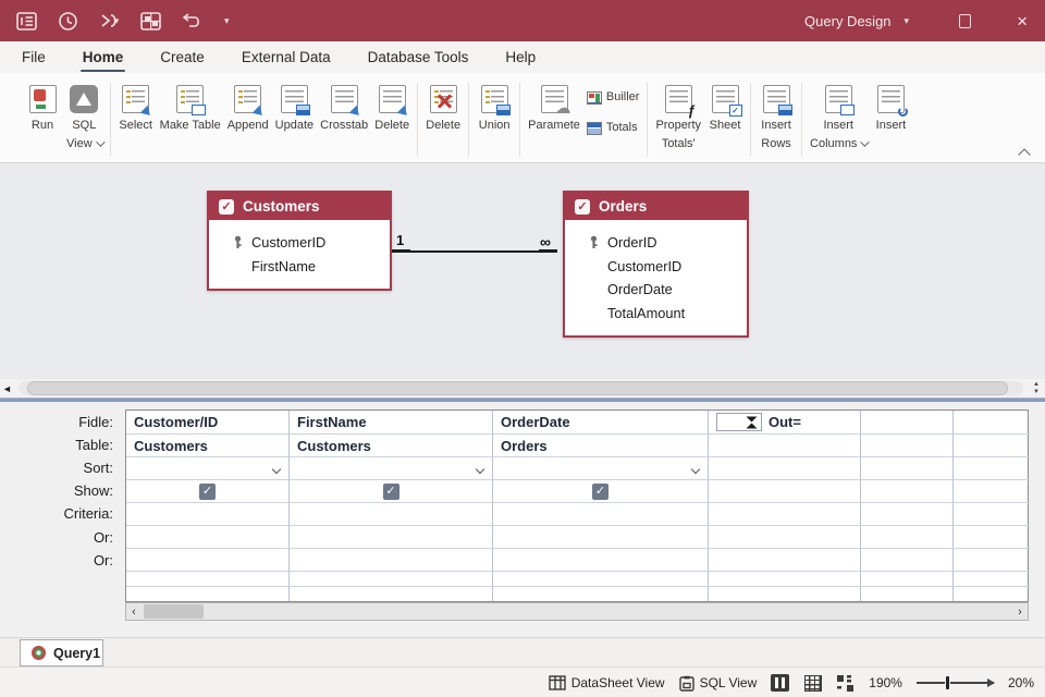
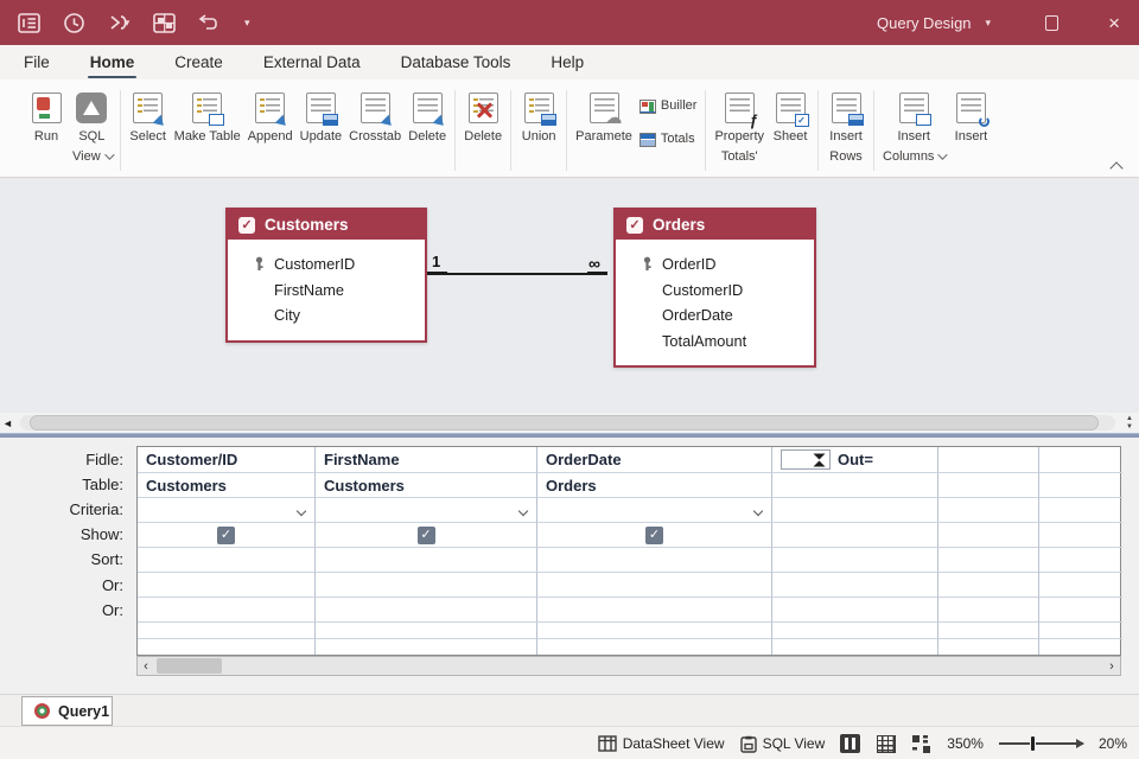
  ▾
  ▾
  Query Design
  ▾
  ×
  File
  Home
  Create
  External Data
  Database Tools
  Help
  Run
  SQL
  View
  Select
  Make Table
  Append
  Update
  Crosstab
  Delete
  Delete
  Union
  ☁
  Paramete
  Builler
  Totals
  ƒ
  Property
  Totals'
  ✓
  Sheet
  Insert
  Rows
  Insert
  Columns
  Insert
  ✓
  Customers
  CustomerID
  FirstName
+ City
  ✓
  Orders
  OrderID
  CustomerID
  OrderDate
  TotalAmount
  1
  ∞
  ◄
  Fidle:
  Table:
- Sort:
+ Criteria:
  Show:
- Criteria:
+ Sort:
  Or:
  Or:
  Customer/ID
  FirstName
  OrderDate
  Out=
  Customers
  Customers
  Orders
  ✓
  ✓
  ✓
  ‹
  ›
  Query1
  DataSheet View
  SQL View
- 190%
+ 350%
  20%
